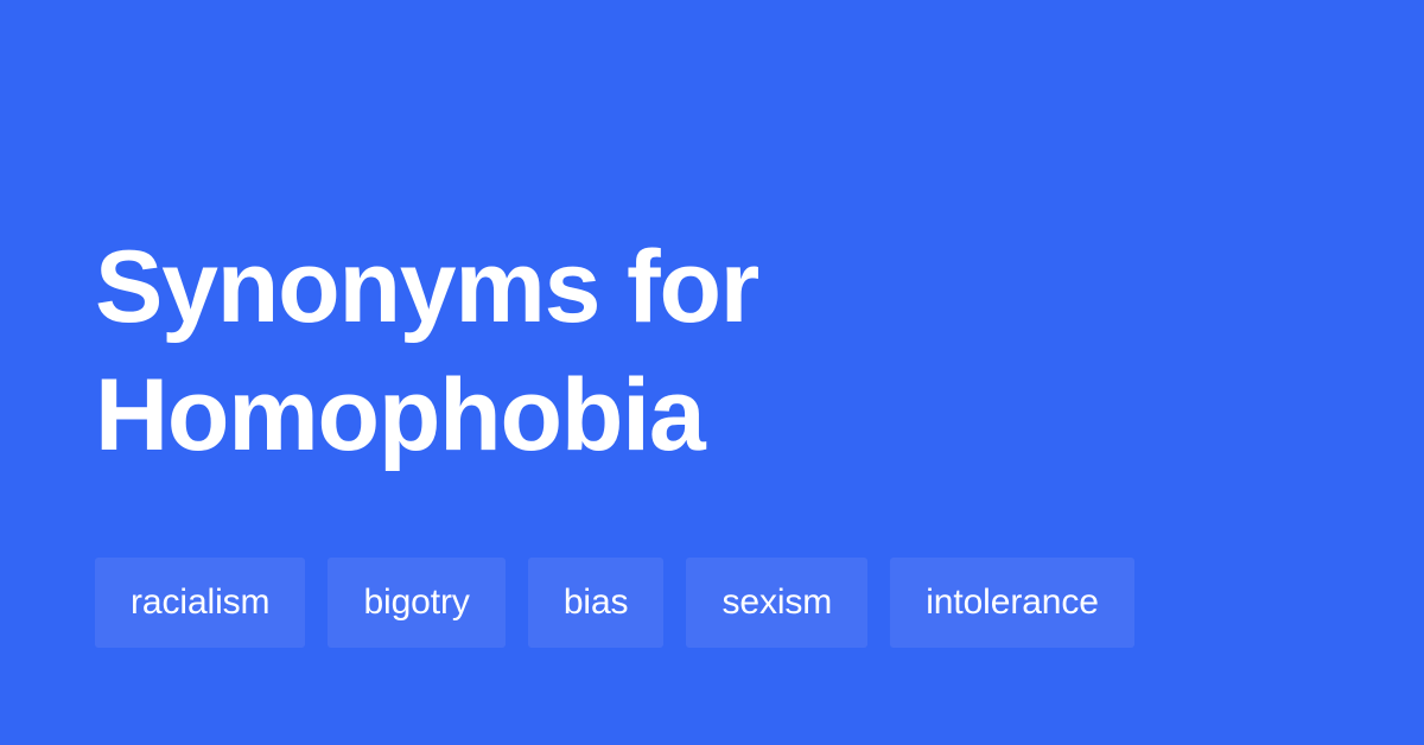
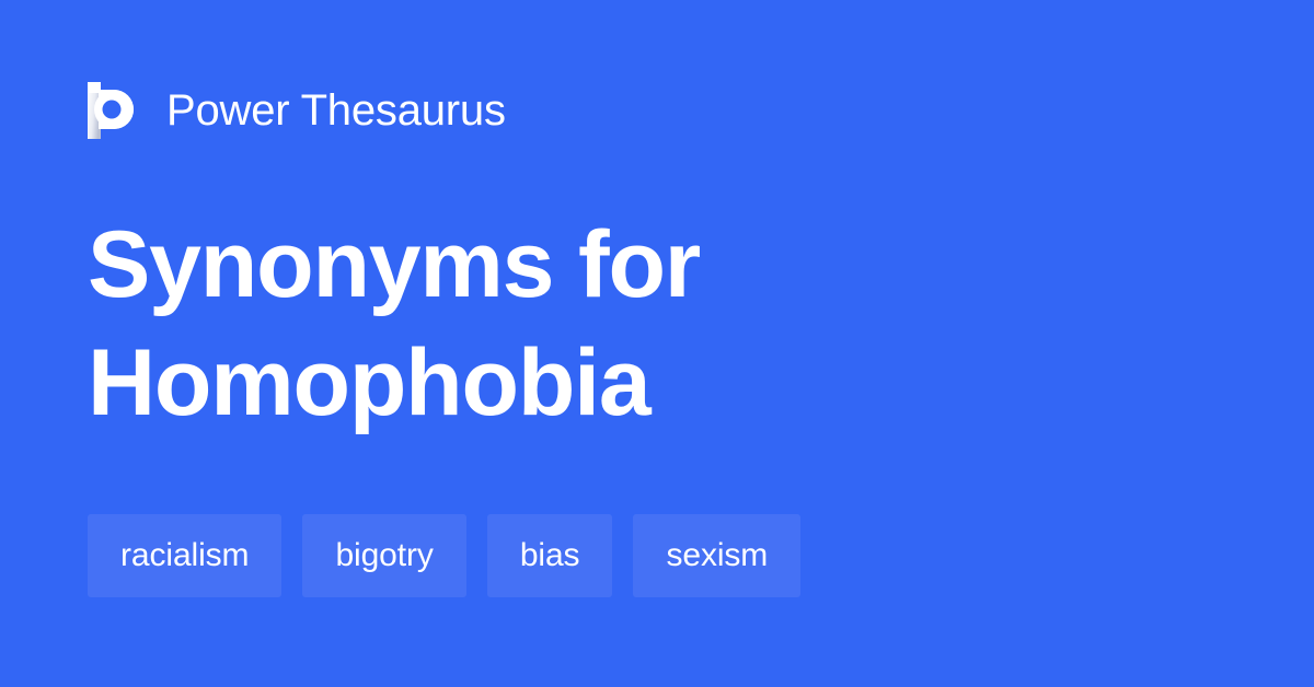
+ Power Thesaurus
  Synonyms for
  Homophobia
  racialism
  bigotry
  bias
  sexism
- intolerance
